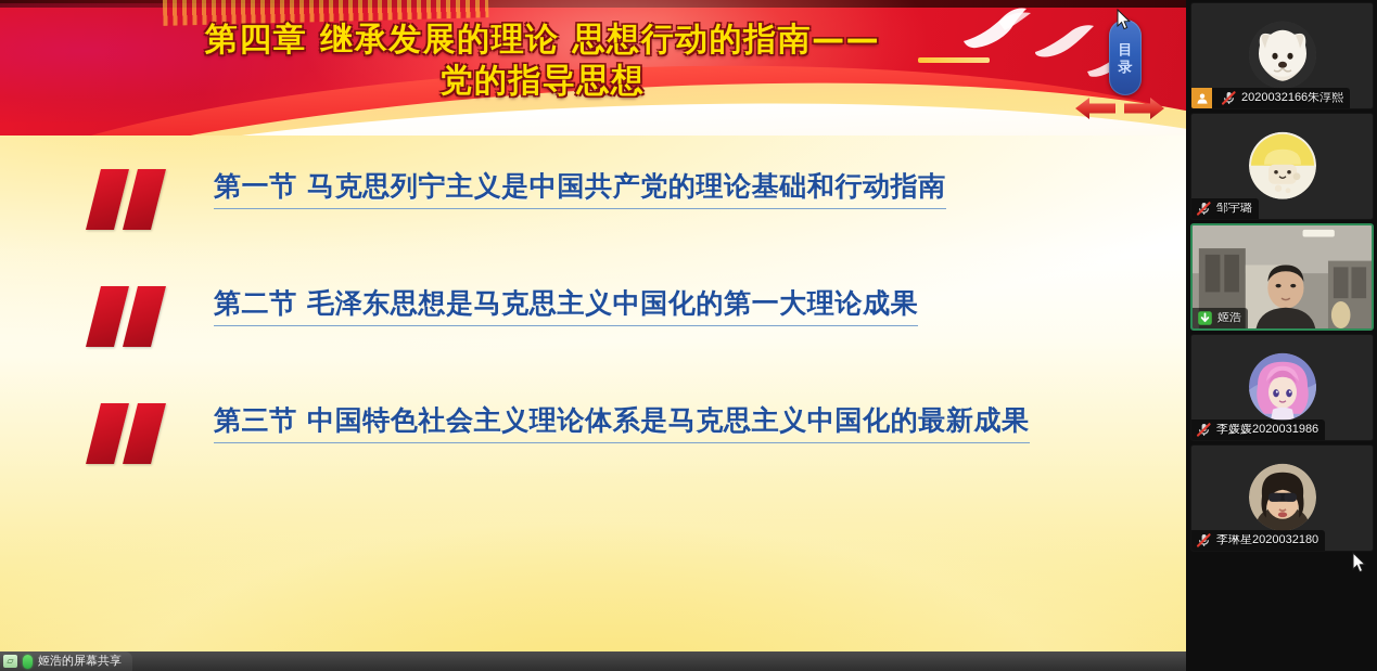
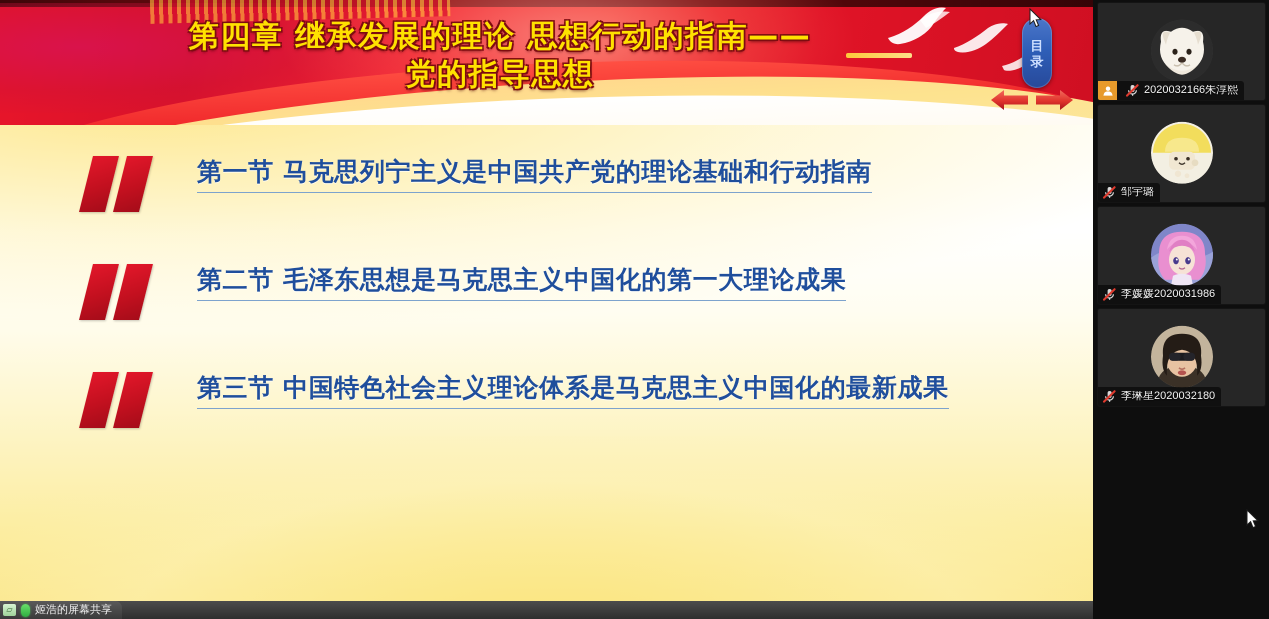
  第四章 继承发展的理论 思想行动的指南——
  党的指导思想
  目
  录
  第一节 马克思列宁主义是中国共产党的理论基础和行动指南
  第二节 毛泽东思想是马克思主义中国化的第一大理论成果
  第三节 中国特色社会主义理论体系是马克思主义中国化的最新成果
  ▱
  姬浩的屏幕共享
  2020032166朱淳熙
  邹宇璐
- 姬浩
  李媛媛2020031986
  李琳星2020032180
